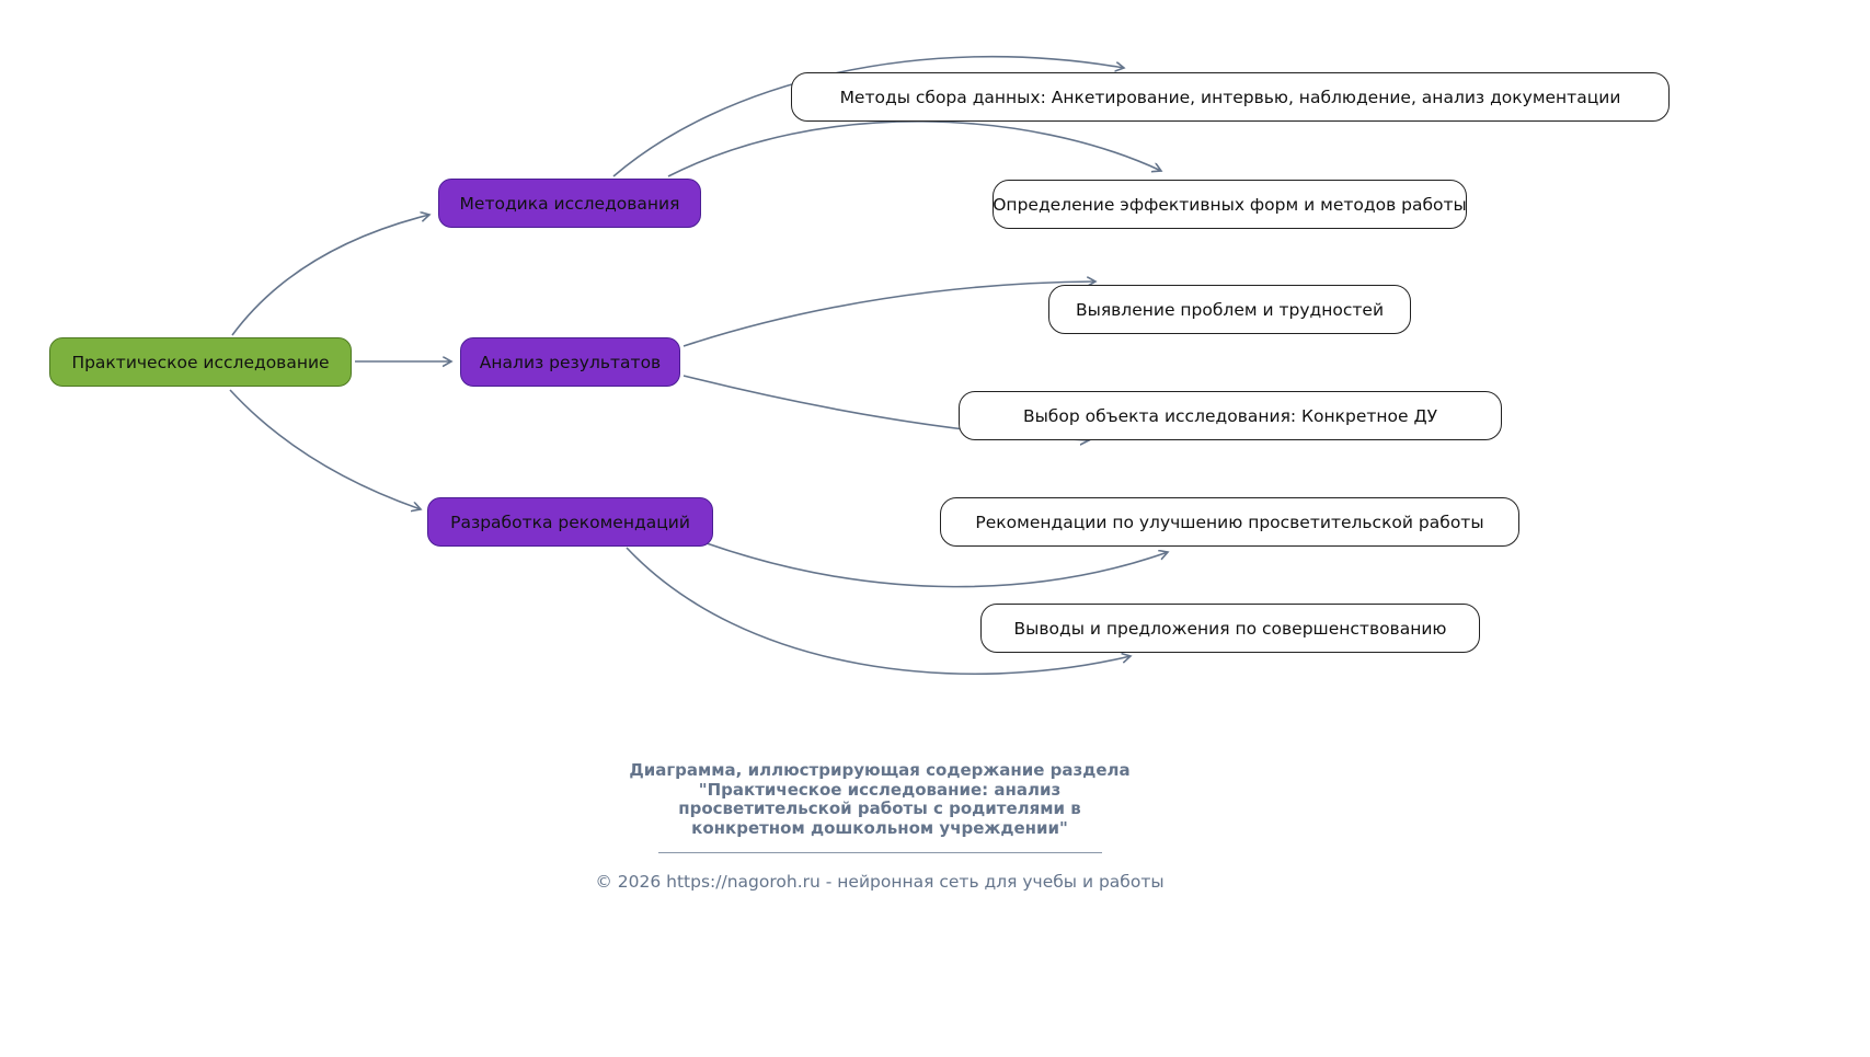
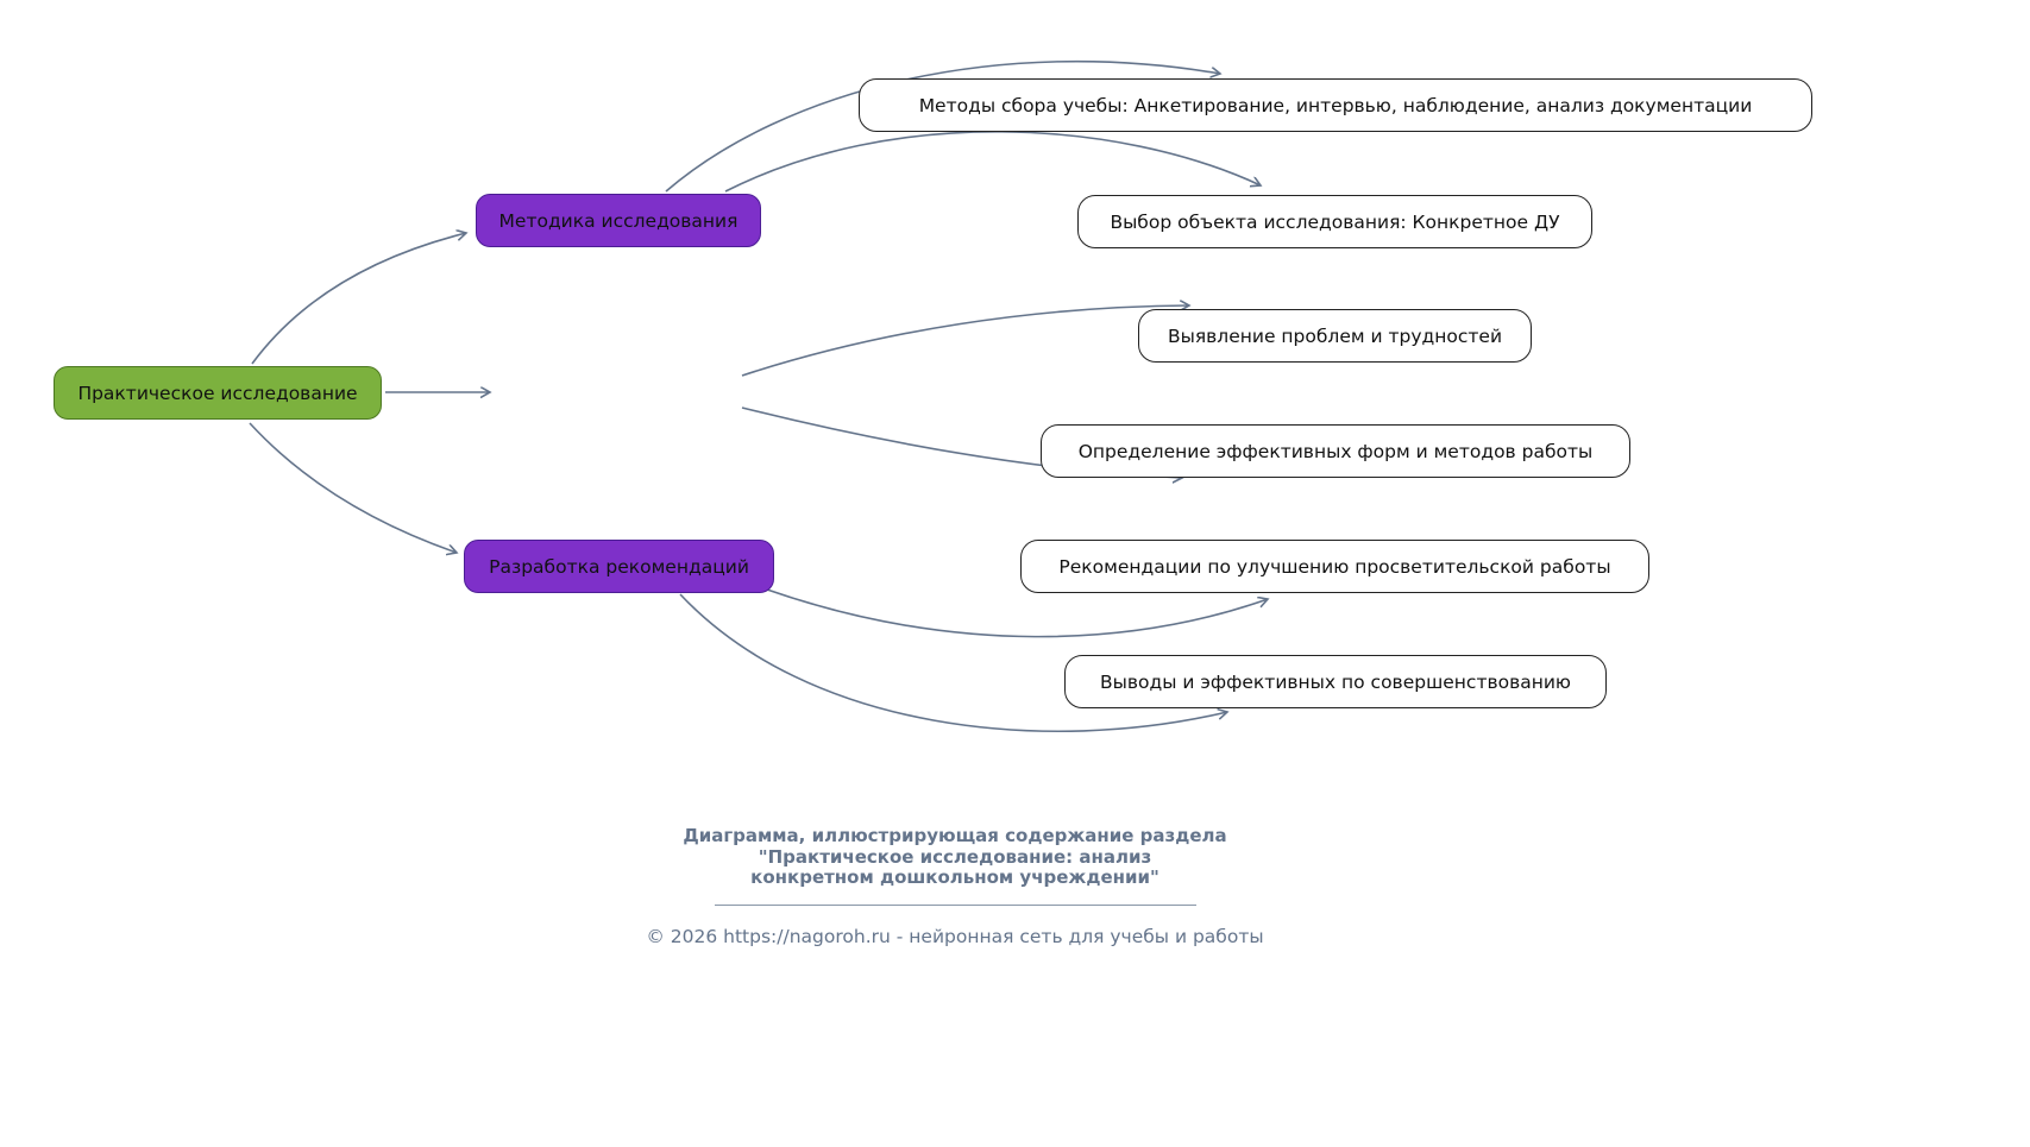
  Практическое исследование
  Методика исследования
- Анализ результатов
  Разработка рекомендаций
- Методы сбора данных: Анкетирование, интервью, наблюдение, анализ документации
+ Методы сбора учебы: Анкетирование, интервью, наблюдение, анализ документации
- Определение эффективных форм и методов работы
+ Выбор объекта исследования: Конкретное ДУ
  Выявление проблем и трудностей
- Выбор объекта исследования: Конкретное ДУ
+ Определение эффективных форм и методов работы
  Рекомендации по улучшению просветительской работы
- Выводы и предложения по совершенствованию
+ Выводы и эффективных по совершенствованию
  Диаграмма, иллюстрирующая содержание раздела
  "Практическое исследование: анализ
- просветительской работы с родителями в
  конкретном дошкольном учреждении"
  © 2026 https://nagoroh.ru - нейронная сеть для учебы и работы
